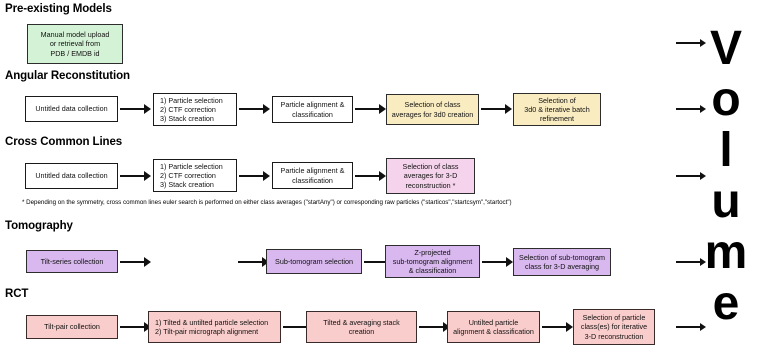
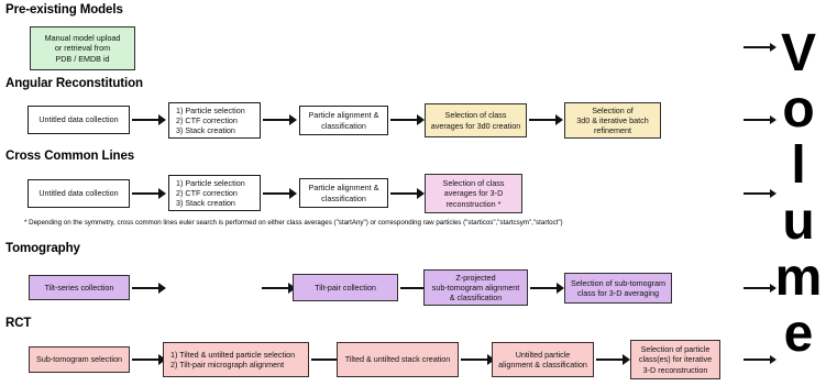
  Pre-existing Models
  Angular Reconstitution
  Cross Common Lines
  Tomography
  RCT
  Manual model upload
  or retrieval from
  PDB / EMDB id
  Untitled data collection
  1) Particle selection
  2) CTF correction
  3) Stack creation
  Particle alignment &
  classification
  Selection of class
  averages for 3d0 creation
  Selection of
  3d0 & iterative batch
  refinement
  Untitled data collection
  1) Particle selection
  2) CTF correction
  3) Stack creation
  Particle alignment &
  classification
  Selection of class
  averages for 3-D
  reconstruction *
  Tilt-series collection
- Sub-tomogram selection
+ Tilt-pair collection
  Z-projected
  sub-tomogram alignment
  & classification
  Selection of sub-tomogram
  class for 3-D averaging
- Tilt-pair collection
+ Sub-tomogram selection
  1) Tilted & untilted particle selection
  2) Tilt-pair micrograph alignment
- Tilted & averaging stack creation
+ Tilted & untilted stack creation
  Untilted particle
  alignment & classification
  Selection of particle
  class(es) for iterative
  3-D reconstruction
  V
  o
  l
  u
  m
  e
